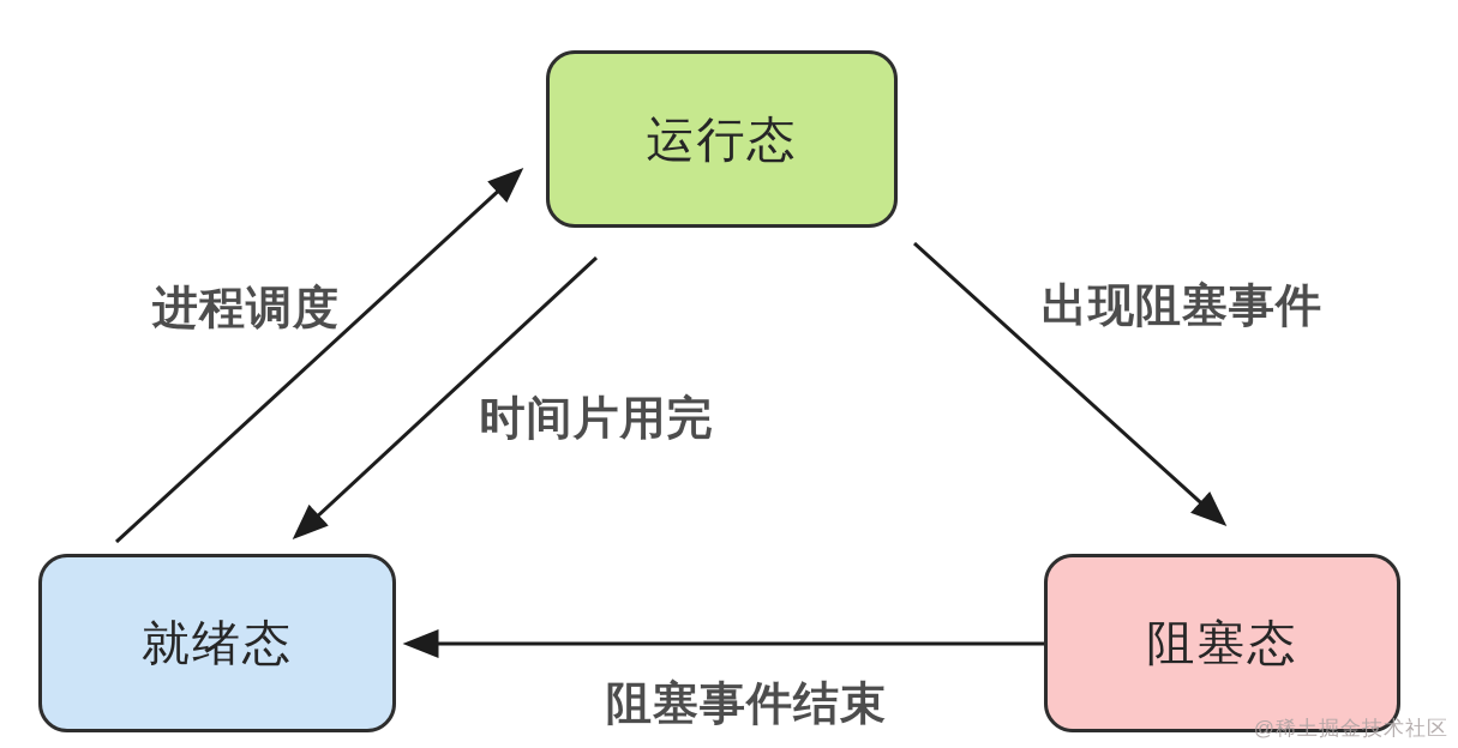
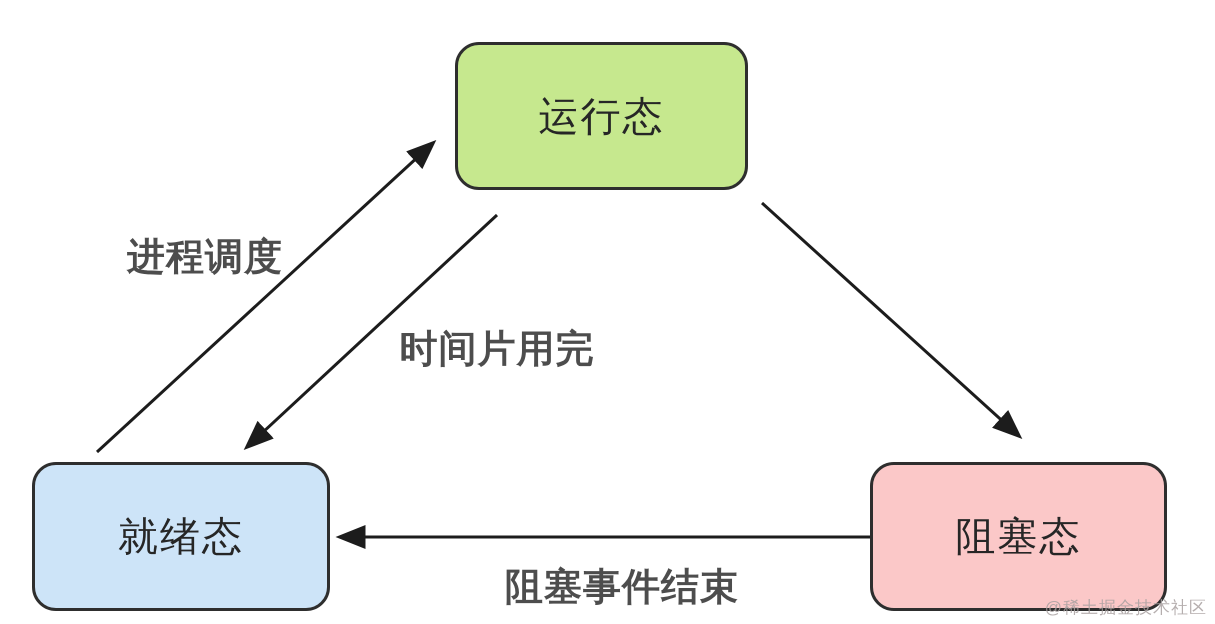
  运行态
  就绪态
  阻塞态
  进程调度
  时间片用完
- 出现阻塞事件
  阻塞事件结束
  @稀土掘金技术社区
